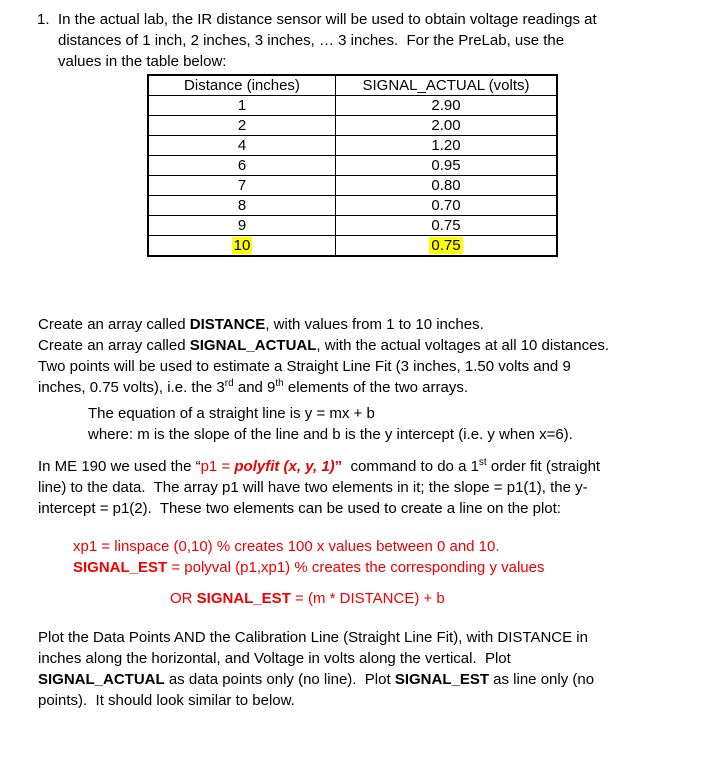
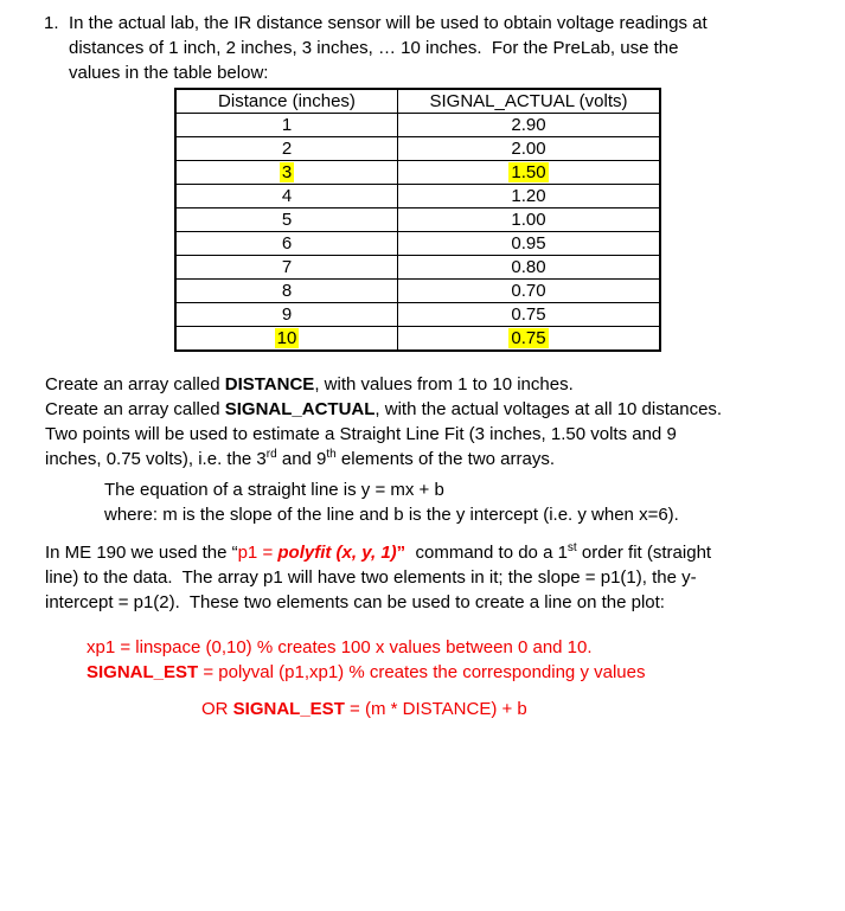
  1.
  In the actual lab, the IR distance sensor will be used to obtain voltage readings at
- distances of 1 inch, 2 inches, 3 inches, … 3 inches. For the PreLab, use the
+ distances of 1 inch, 2 inches, 3 inches, … 10 inches. For the PreLab, use the
  values in the table below:
  Distance (inches)	SIGNAL_ACTUAL (volts)
  1	2.90
  2	2.00
+ 3	1.50
  4	1.20
+ 5	1.00
  6	0.95
  7	0.80
  8	0.70
  9	0.75
  10	0.75
  Create an array called DISTANCE, with values from 1 to 10 inches.
  Create an array called SIGNAL_ACTUAL, with the actual voltages at all 10 distances.
  Two points will be used to estimate a Straight Line Fit (3 inches, 1.50 volts and 9
  inches, 0.75 volts), i.e. the 3rd and 9th elements of the two arrays.
  The equation of a straight line is y = mx + b
  where: m is the slope of the line and b is the y intercept (i.e. y when x=6).
  In ME 190 we used the “p1 = polyfit (x, y, 1)” command to do a 1st order fit (straight
  line) to the data. The array p1 will have two elements in it; the slope = p1(1), the y-
  intercept = p1(2). These two elements can be used to create a line on the plot:
  xp1 = linspace (0,10) % creates 100 x values between 0 and 10.
  SIGNAL_EST = polyval (p1,xp1) % creates the corresponding y values
  OR SIGNAL_EST = (m * DISTANCE) + b
- Plot the Data Points AND the Calibration Line (Straight Line Fit), with DISTANCE in
- inches along the horizontal, and Voltage in volts along the vertical. Plot
- SIGNAL_ACTUAL as data points only (no line). Plot SIGNAL_EST as line only (no
- points). It should look similar to below.
